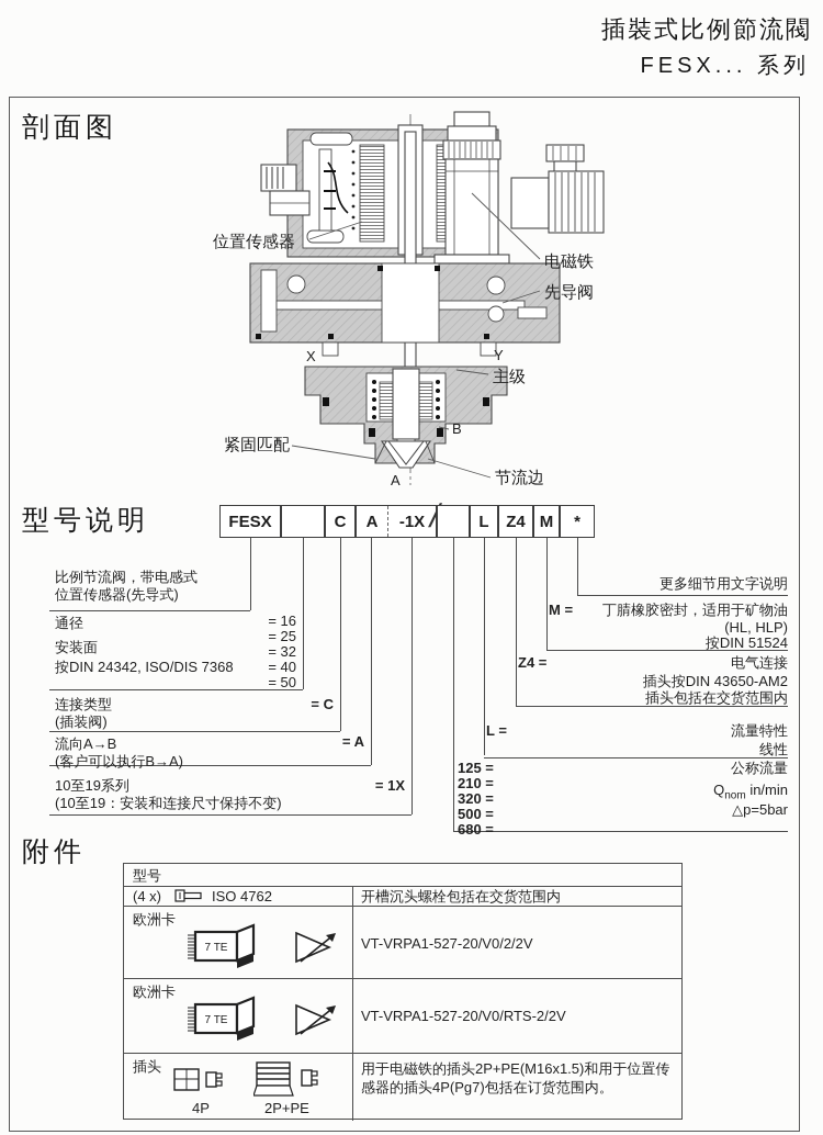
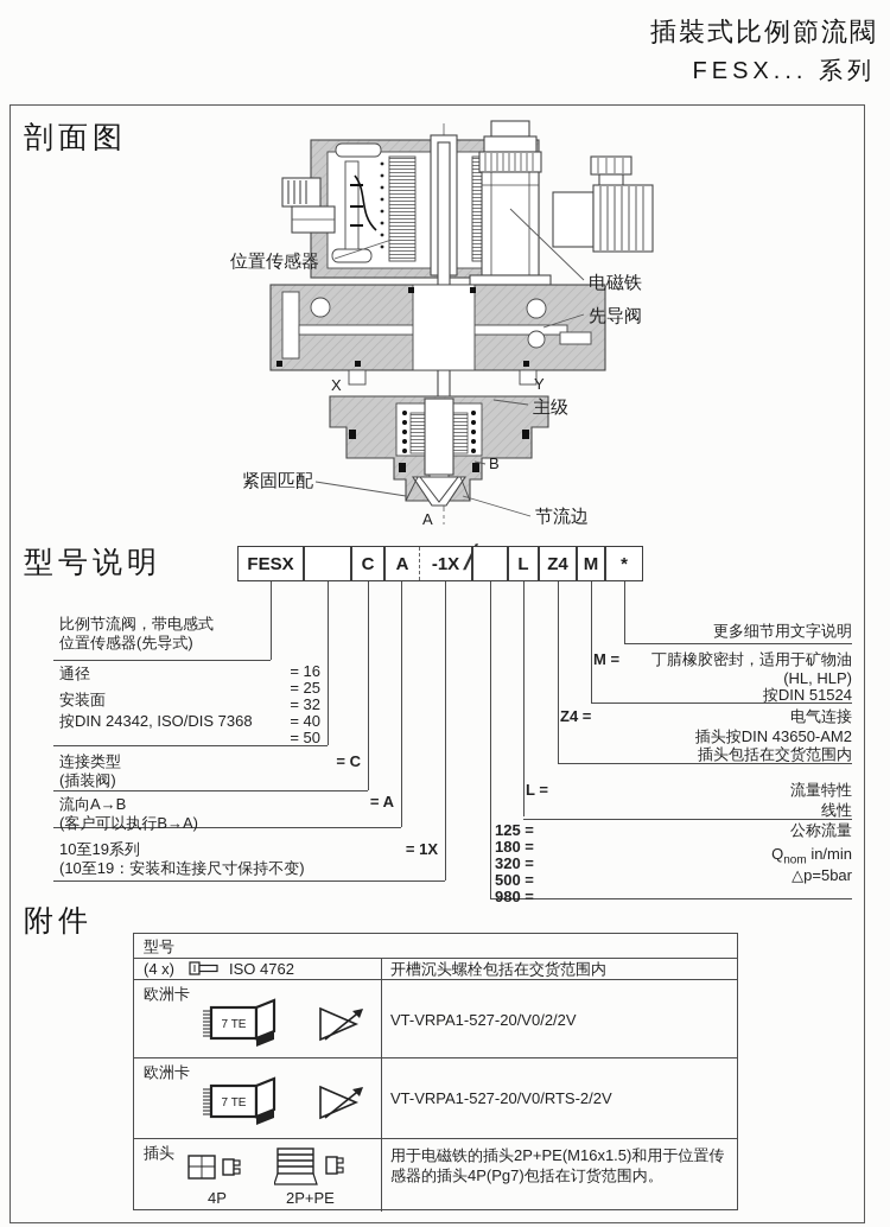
  插裝式比例節流閥
  FESX... 系列
  剖面图
  位置传感器
  电磁铁
  先导阀
  X
  Y
  主级
  B
  紧固匹配
  A
  节流边
  型号说明
  FESX
  C
  A
  -1X
  L
  Z4
  M
  *
  比例节流阀，带电感式
  位置传感器(先导式)
  通径
  安装面
  按DIN 24342, ISO/DIS 7368
  = 16
  = 25
  = 32
  = 40
  = 50
  连接类型
  (插装阀)
  = C
  流向A→B
  (客户可以执行B→A)
  = A
  10至19系列
  (10至19：安装和连接尺寸保持不变)
  = 1X
  更多细节用文字说明
  M =
  丁腈橡胶密封，适用于矿物油
  (HL, HLP)
  按DIN 51524
  Z4 =
  电气连接
  插头按DIN 43650-AM2
  插头包括在交货范围内
  L =
  流量特性
  线性
  125 =
- 210 =
+ 180 =
  320 =
  500 =
- 680 =
+ 980 =
  公称流量
  Qnom in/min
  △p=5bar
  附件
  型号
  (4 x)
  ISO 4762
  开槽沉头螺栓包括在交货范围内
  欧洲卡
  7 TE
  VT-VRPA1-527-20/V0/2/2V
  欧洲卡
  7 TE
  VT-VRPA1-527-20/V0/RTS-2/2V
  插头
  4P
  2P+PE
  用于电磁铁的插头2P+PE(M16x1.5)和用于位置传感器的插头4P(Pg7)包括在订货范围内。
